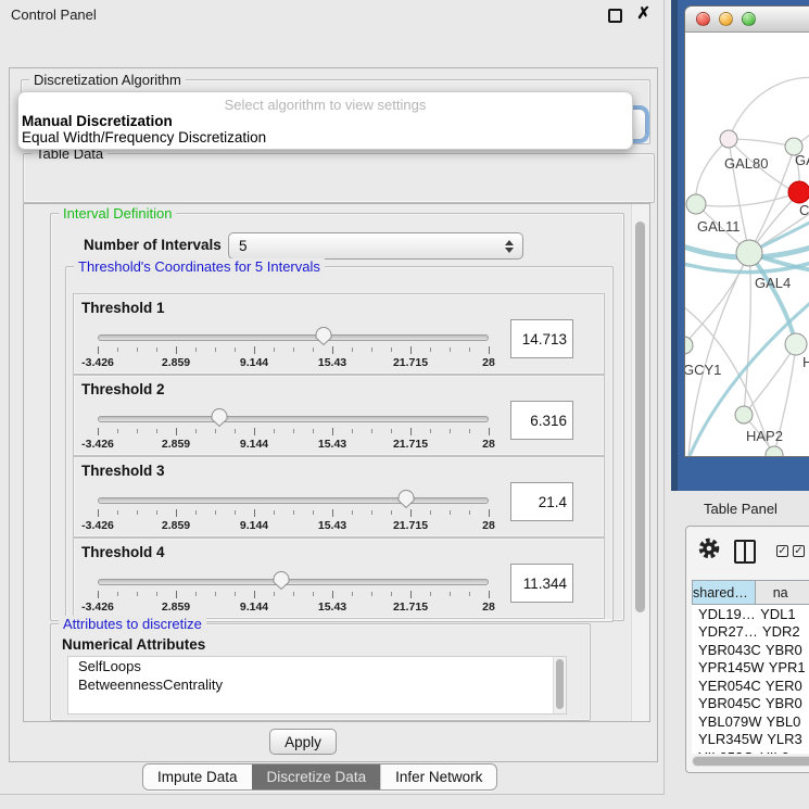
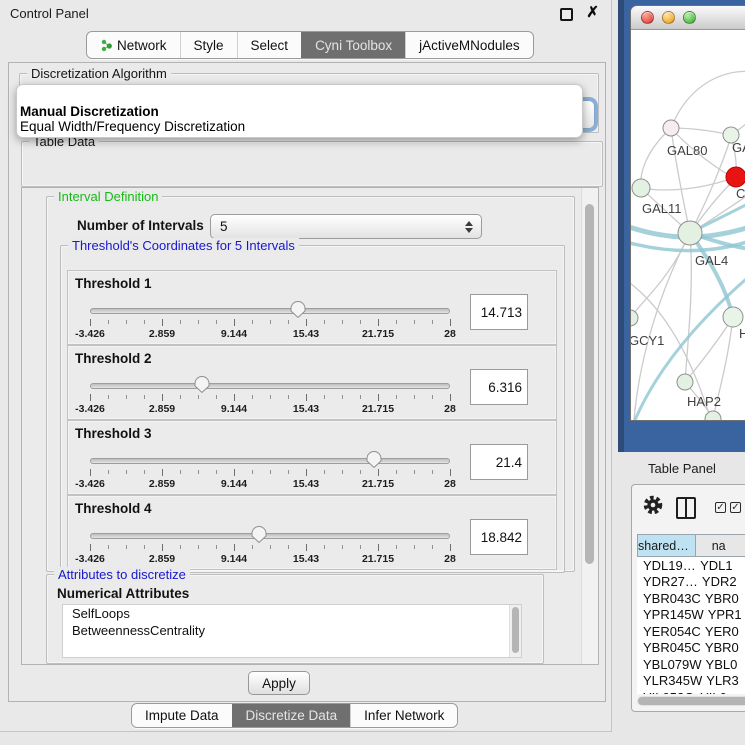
  Control Panel
  ✗
+ Network
+ Style
+ Select
+ Cyni Toolbox
+ jActiveMNodules
  Discretization Algorithm
- Select algorithm to view settings
  Manual Discretization
  Equal Width/Frequency Discretization
  Table Data
  Interval Definition
  Number of Intervals
  5
  Threshold's Coordinates for 5 Intervals
  Threshold 1
  -3.426
  2.859
  9.144
  15.43
  21.715
  28
  14.713
  Threshold 2
  -3.426
  2.859
  9.144
  15.43
  21.715
  28
  6.316
  Threshold 3
  -3.426
  2.859
  9.144
  15.43
  21.715
  28
  21.4
  Threshold 4
  -3.426
  2.859
  9.144
  15.43
  21.715
  28
- 11.344
+ 18.842
  Attributes to discretize
  Numerical Attributes
  SelfLoops
  BetweennessCentrality
  Apply
  Impute Data
  Discretize Data
  Infer Network
  GAL80
  C
  GAL11
  GAL4
  GCY1
  H
  HAP2
  Table Panel
  ✓
  ✓
  shared…
  na
  YDL19…
  YDL1
  YDR27…
  YDR2
  YBR043C
  YBR0
  YPR145W
  YPR1
  YER054C
  YER0
  YBR045C
  YBR0
  YBL079W
  YBL0
  YLR345W
  YLR3
